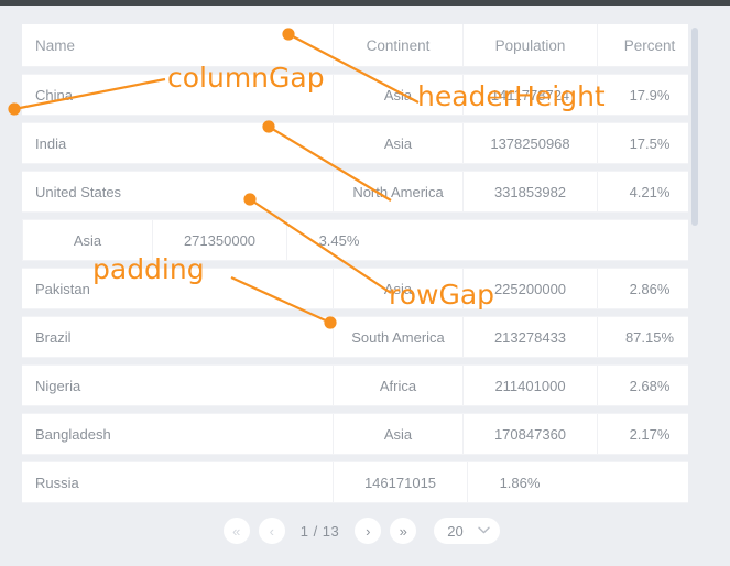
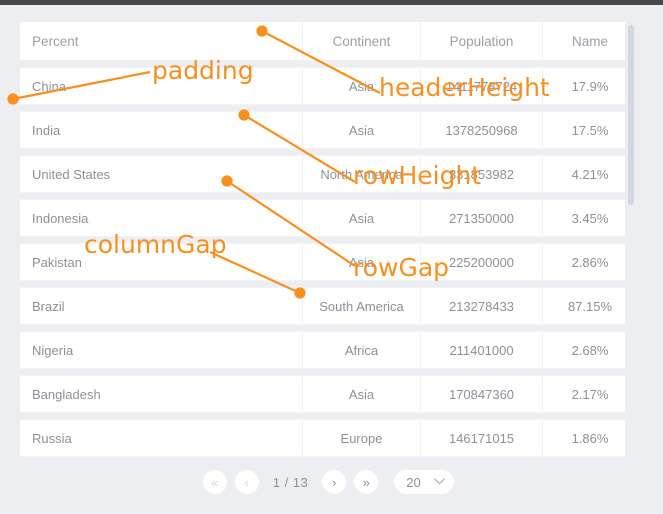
- Name
+ Percent
  Continent
  Population
- Percent
+ Name
  China
  Asa
  1411778724
  17.9%
  India
  Asia
  1378250968
  17.5%
  United States
  Norh America
  331853982
  4.21%
+ Indonesia
  Asia
  271350000
  3.45%
  Pakistan
  Asia
  225200000
  2.86%
  Brazil
  South America
  213278433
  87.15%
  Nigeria
  Africa
  211401000
  2.68%
  Bangladesh
  Asia
  170847360
  2.17%
  Russia
+ Europe
  146171015
  1.86%
  «
  ‹
  1 / 13
  ›
  »
  20
- columnGap
+ padding
  headerHeight
+ rowHeight
- padding
+ columnGap
  rowGap
